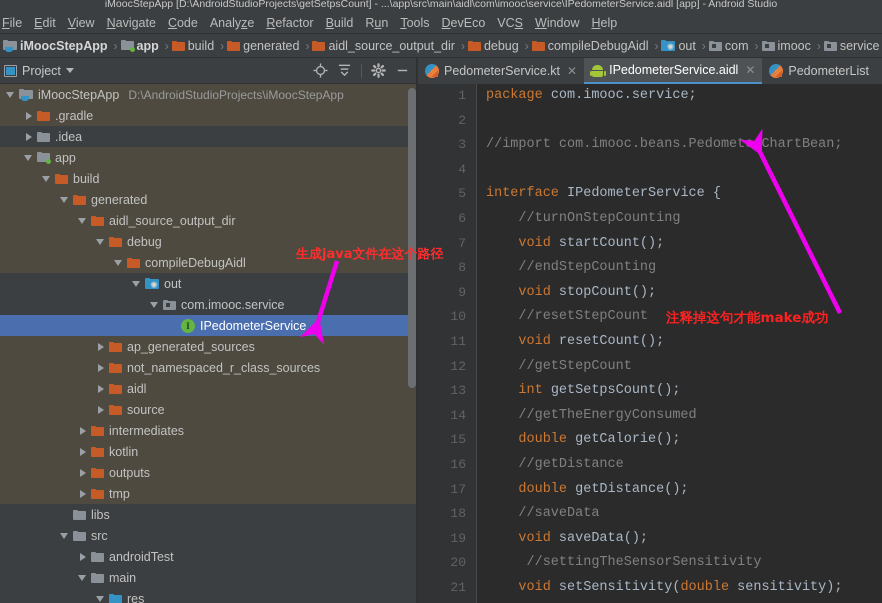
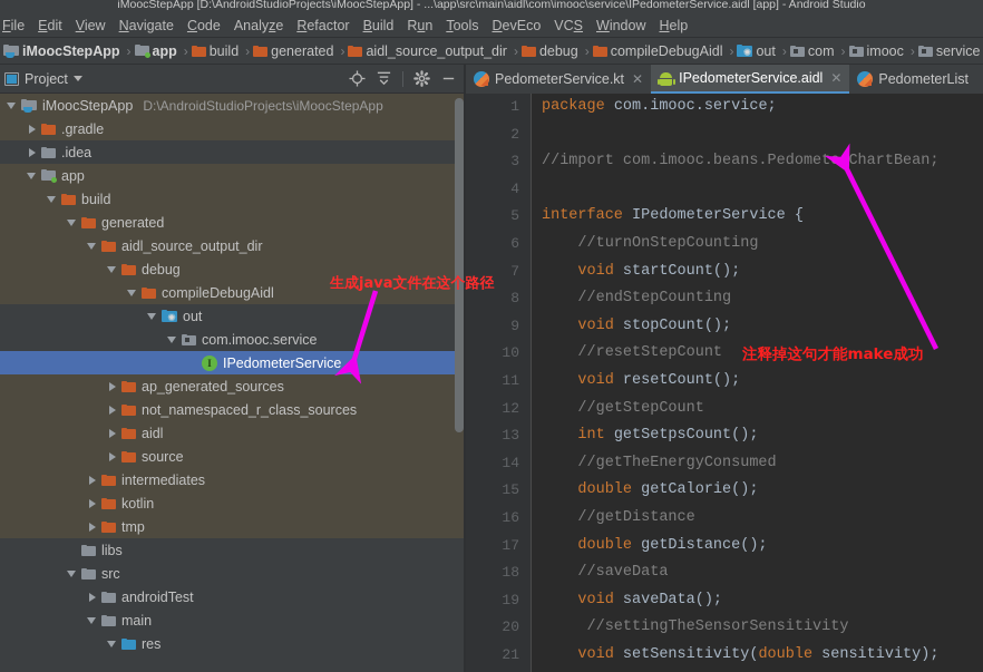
- iMoocStepApp [D:\AndroidStudioProjects\getSetpsCount] - ...\app\src\main\aidl\com\imooc\service\IPedometerService.aidl [app] - Android Studio
+ iMoocStepApp [D:\AndroidStudioProjects\iMoocStepApp] - ...\app\src\main\aidl\com\imooc\service\IPedometerService.aidl [app] - Android Studio
  File
  Edit
  View
  Navigate
  Code
  Analyze
  Refactor
  Build
  Run
  Tools
  DevEco
  VCS
  Window
  Help
  iMoocStepApp
  ›
  app
  ›
  build
  ›
  generated
  ›
  aidl_source_output_dir
  ›
  debug
  ›
  compileDebugAidl
  ›
  ✺
  out
  ›
  com
  ›
  imooc
  ›
  service
  Project
  iMoocStepApp
  D:\AndroidStudioProjects\iMoocStepApp
  .gradle
  .idea
  app
  build
  generated
  aidl_source_output_dir
  debug
  compileDebugAidl
  ✺
  out
  com.imooc.service
  I
  IPedometerService
  ap_generated_sources
  not_namespaced_r_class_sources
  aidl
  source
  intermediates
  kotlin
- outputs
  tmp
  libs
  src
  androidTest
  main
  res
  PedometerService.kt
  ✕
  IPedometerService.aidl
  ✕
  PedometerList
  1
  2
  3
  4
  5
  6
  7
  8
  9
  10
  11
  12
  13
  14
  15
  16
  17
  18
  19
  20
  21
  package com.imooc.service;
  //import com.imooc.beans.PedometerChartBean;
  interface IPedometerService {
  //turnOnStepCounting
  void startCount();
  //endStepCounting
  void stopCount();
  //resetStepCount
  void resetCount();
  //getStepCount
  int getSetpsCount();
  //getTheEnergyConsumed
  double getCalorie();
  //getDistance
  double getDistance();
  //saveData
  void saveData();
  //settingTheSensorSensitivity
  void setSensitivity(double sensitivity);
  生成java文件在这个路径
  注释掉这句才能make成功
